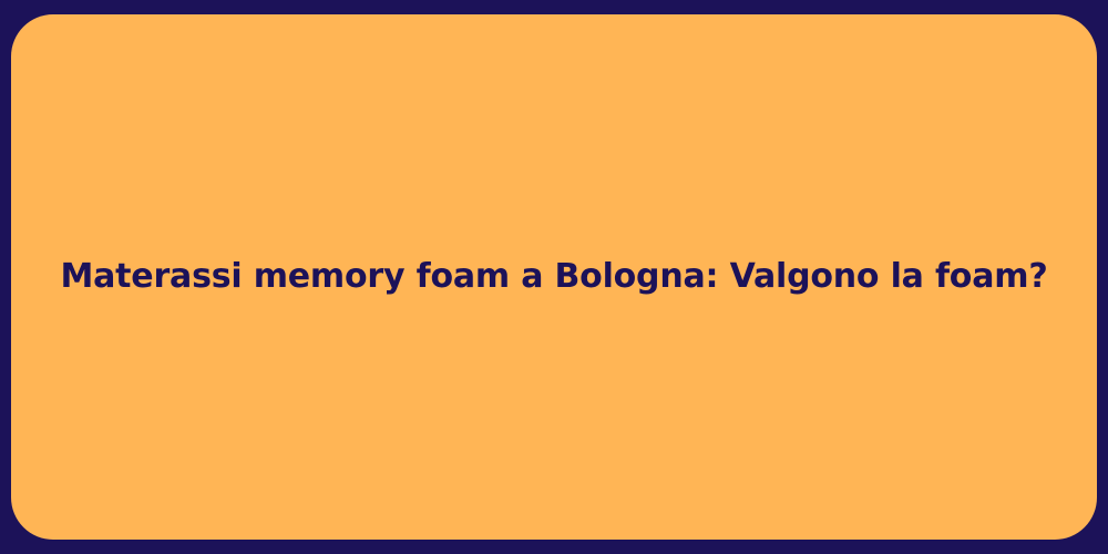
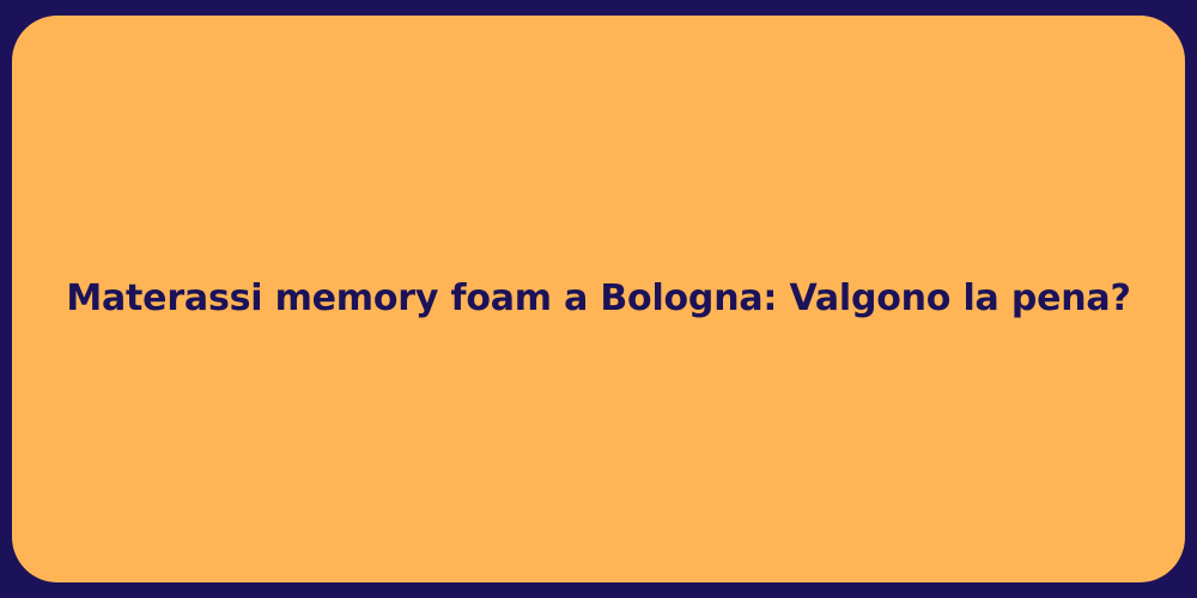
- Materassi memory foam a Bologna: Valgono la foam?
+ Materassi memory foam a Bologna: Valgono la pena?
